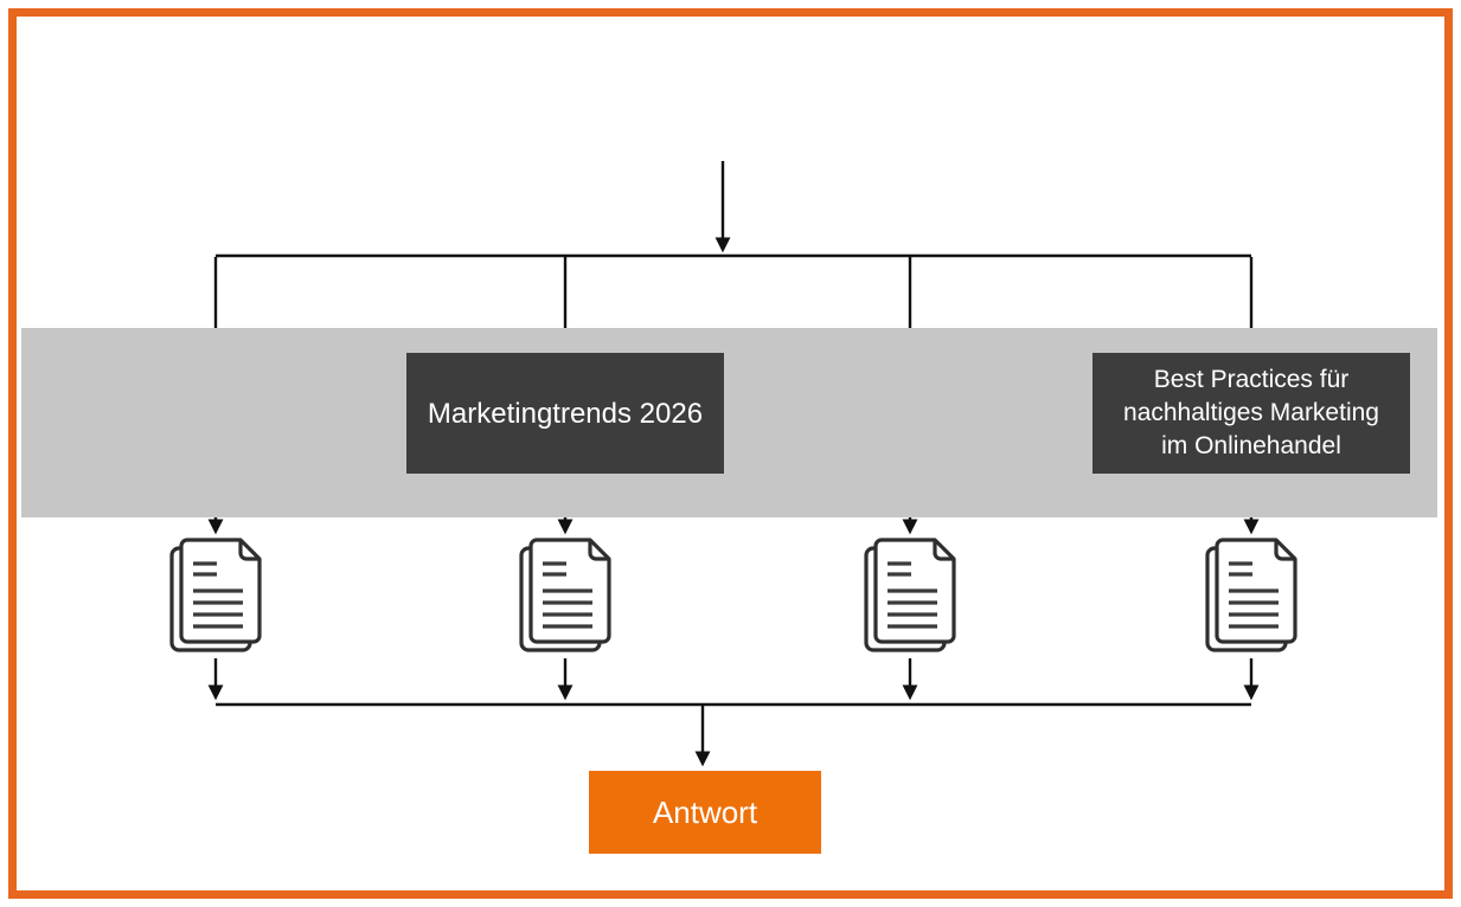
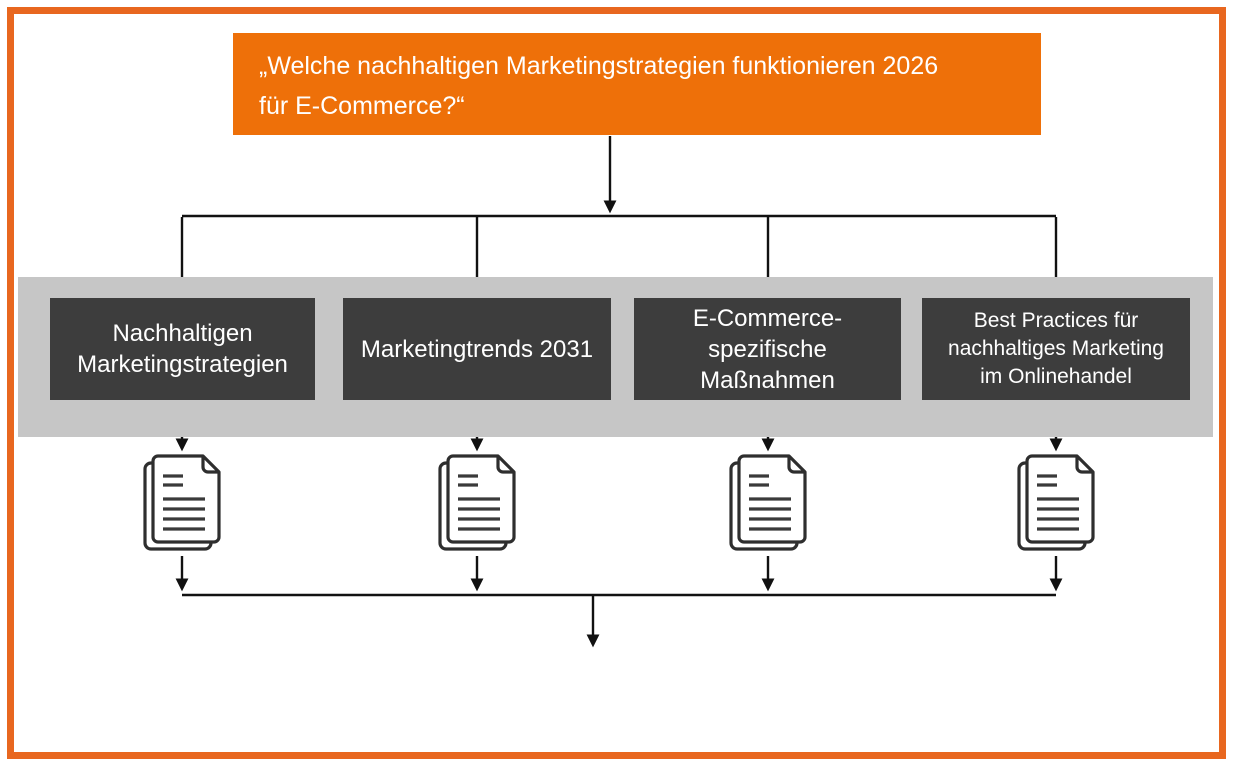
+ „Welche nachhaltigen Marketingstrategien funktionieren 2026
+ für E-Commerce?“
+ Nachhaltigen
+ Marketingstrategien
- Marketingtrends 2026
+ Marketingtrends 2031
+ E-Commerce-
+ spezifische
+ Maßnahmen
  Best Practices für
  nachhaltiges Marketing
  im Onlinehandel
- Antwort
